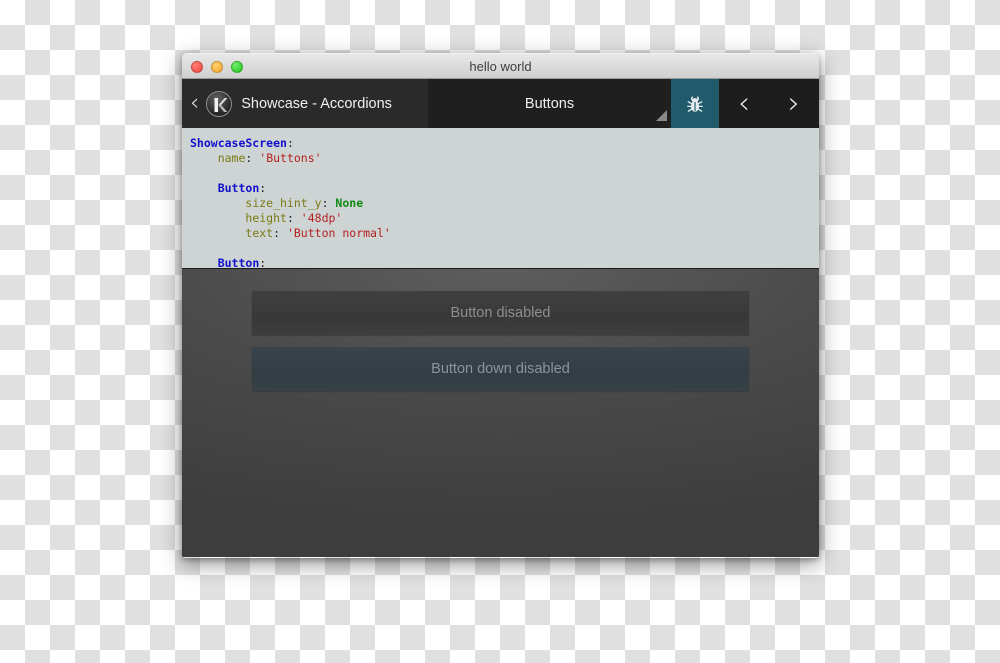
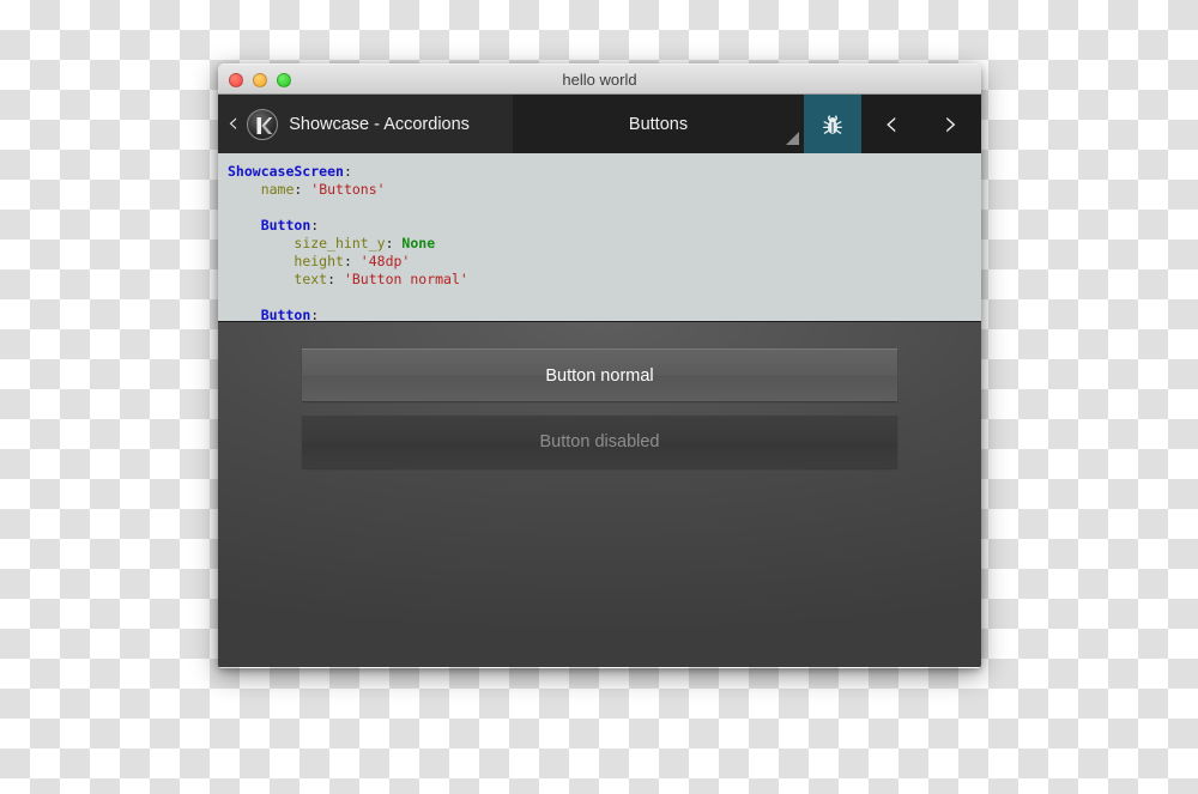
  hello world
  ‹
  Showcase - Accordions
  Buttons
  ‹
  ›
  ShowcaseScreen: name: 'Buttons' Button: size_hint_y: None height: '48dp' text: 'Button normal' Button:
+ Button normal
  Button disabled
- Button down disabled
